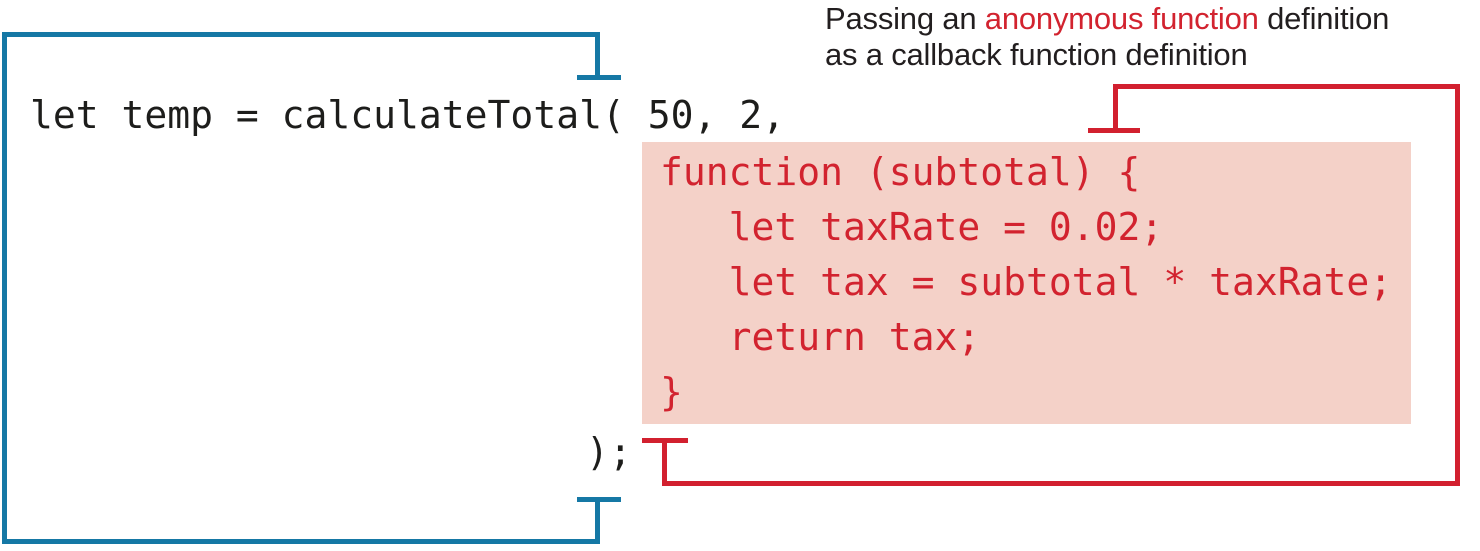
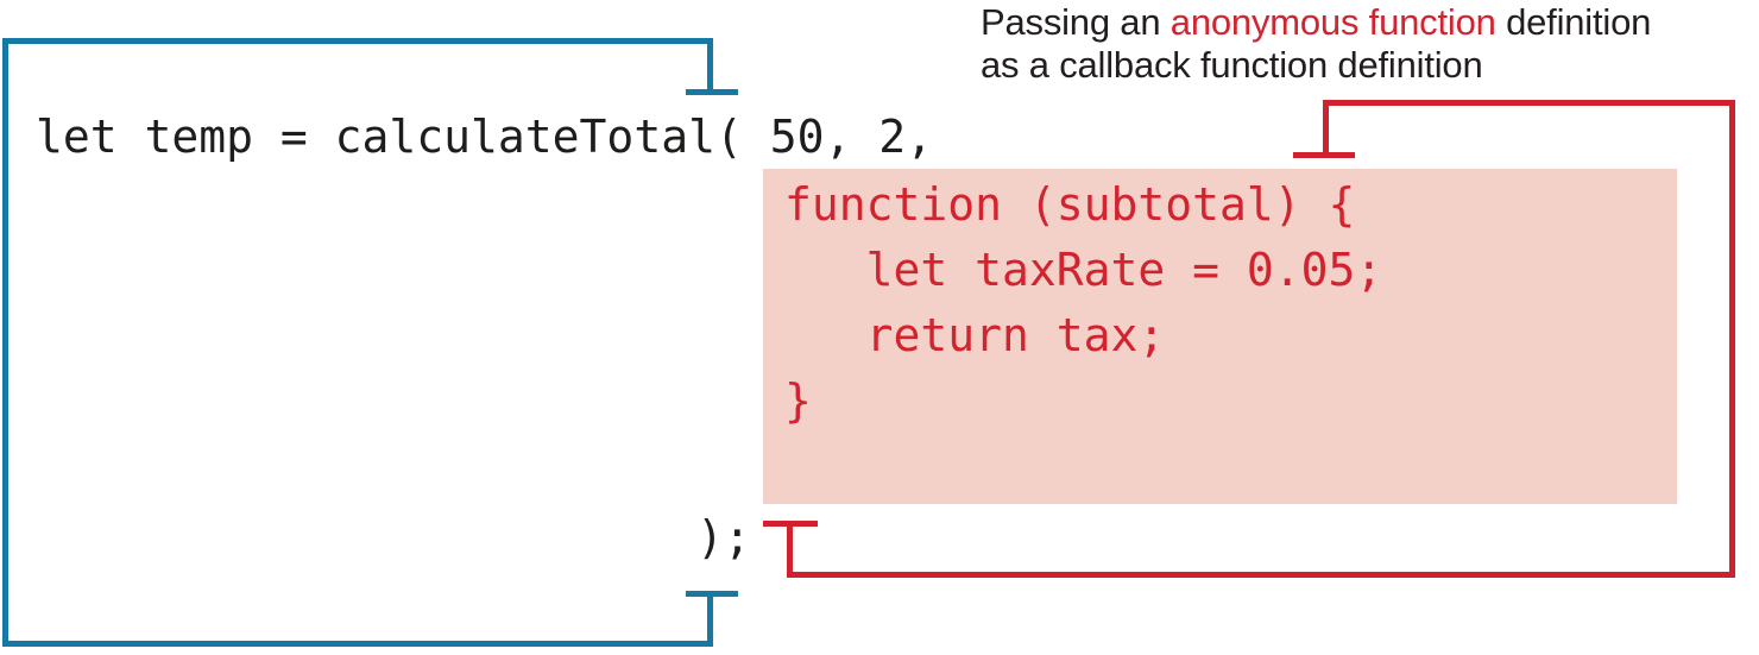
  let temp = calculateTotal( 50, 2,
  function (subtotal) {
- let taxRate = 0.02;
+ let taxRate = 0.05;
- let tax = subtotal * taxRate;
  return tax;
  }
  );
  Passing an anonymous function definition
  as a callback function definition
